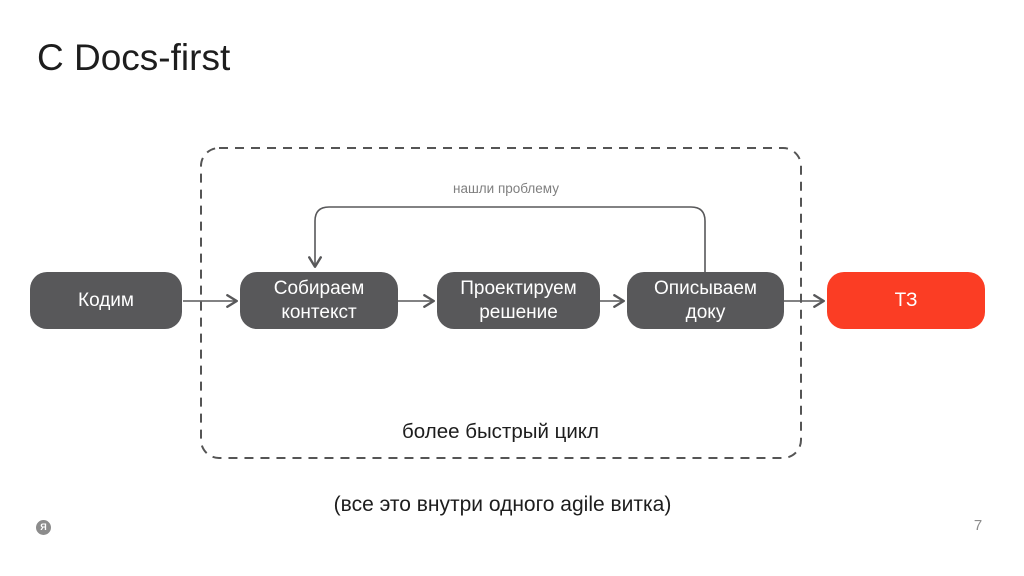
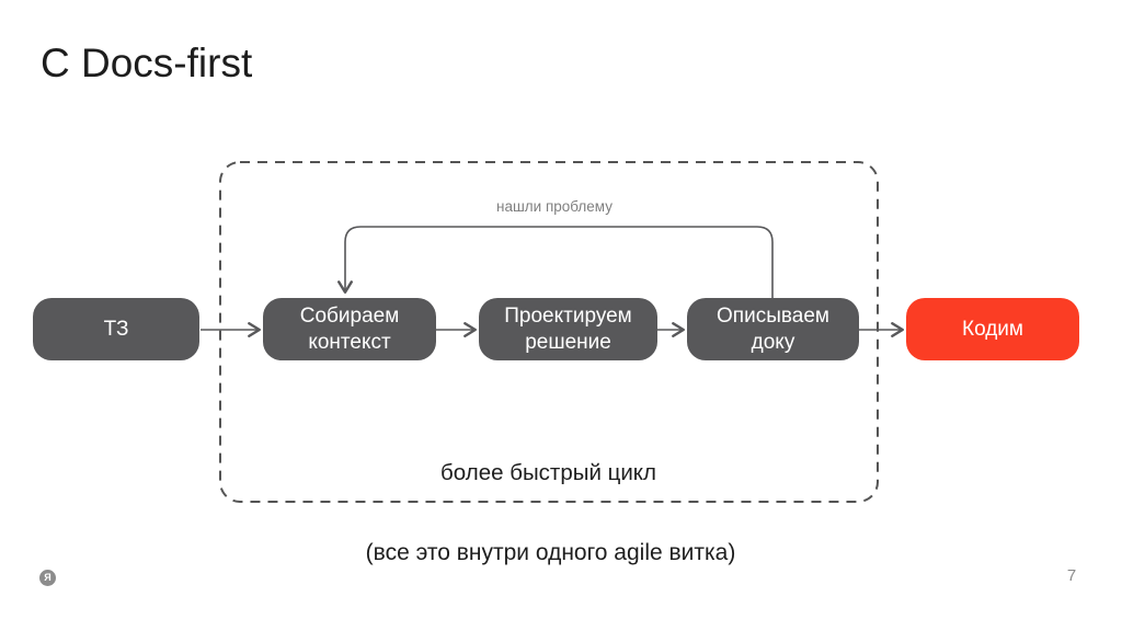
  С Docs-first
  нашли проблему
- Кодим
+ ТЗ
  Собираем контекст
  Проектируем решение
  Описываем доку
- ТЗ
+ Кодим
  более быстрый цикл
  (все это внутри одного agile витка)
  Я
  7
